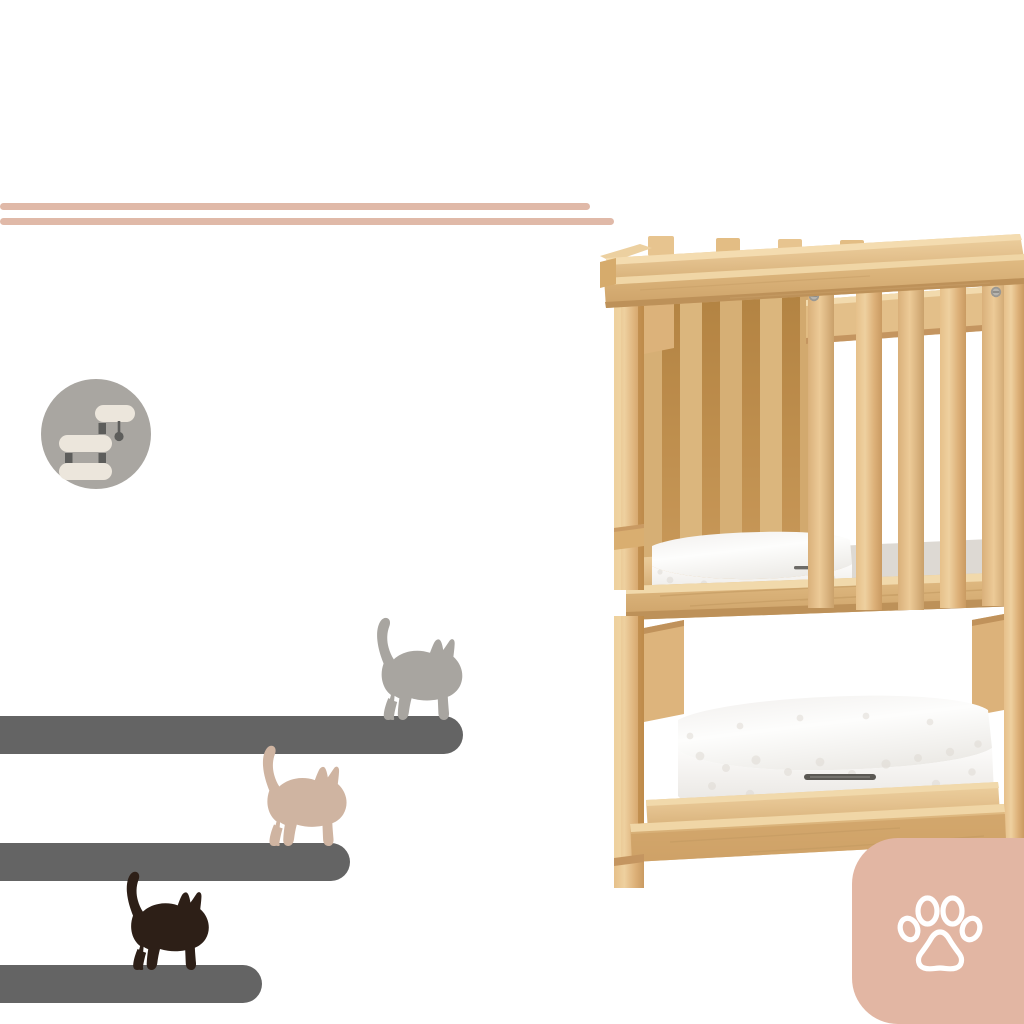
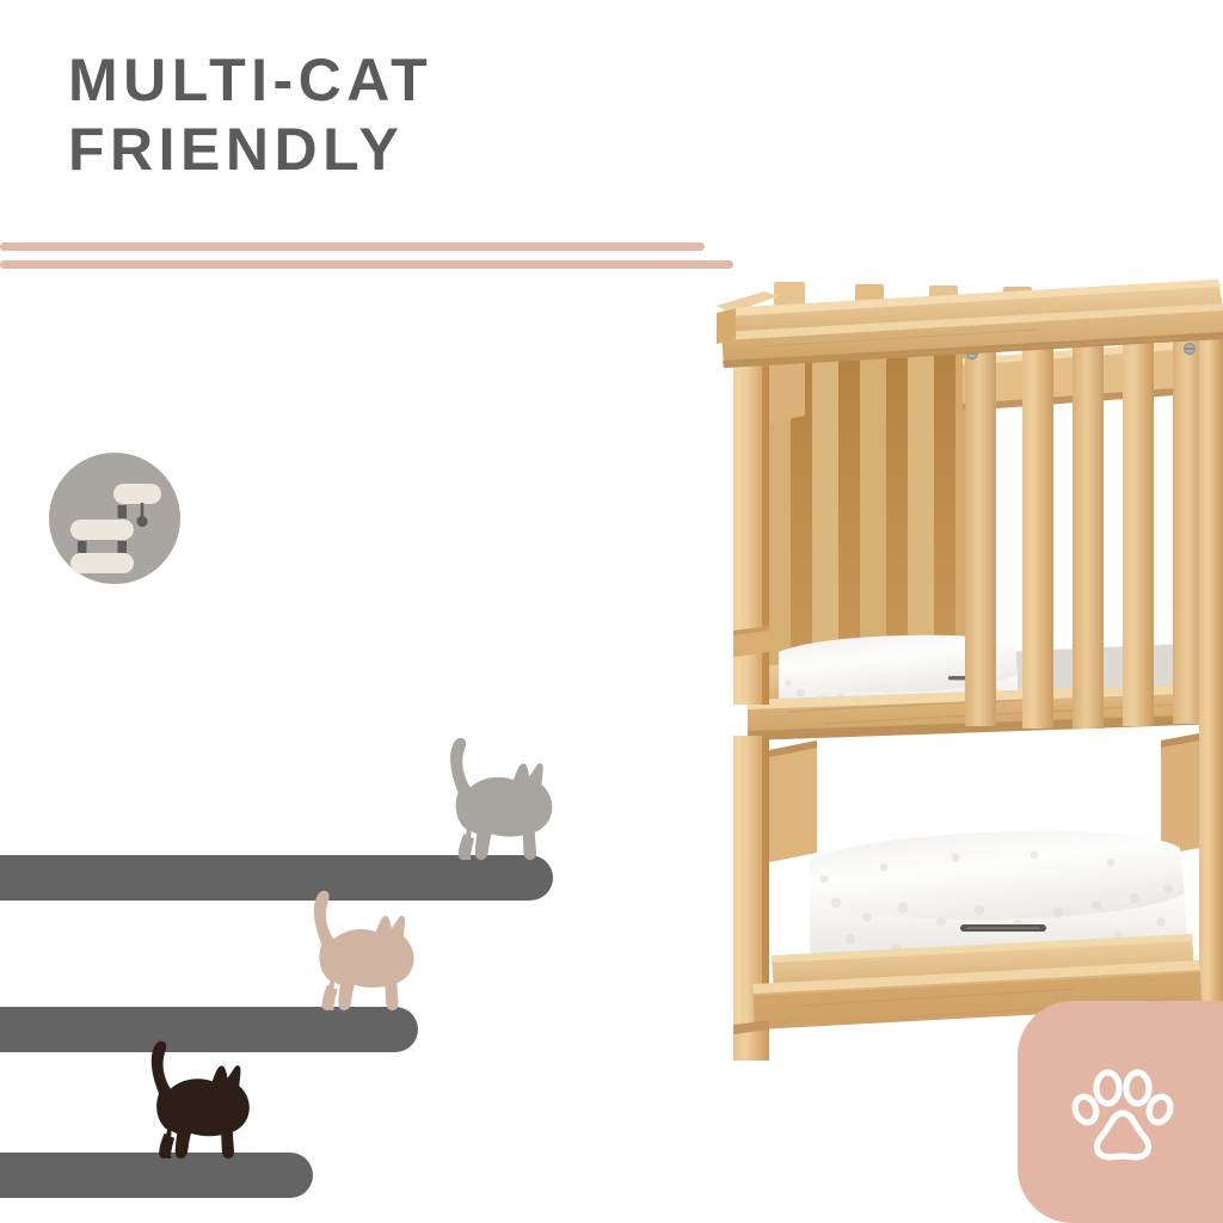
+ MULTI-CAT
+ FRIENDLY
